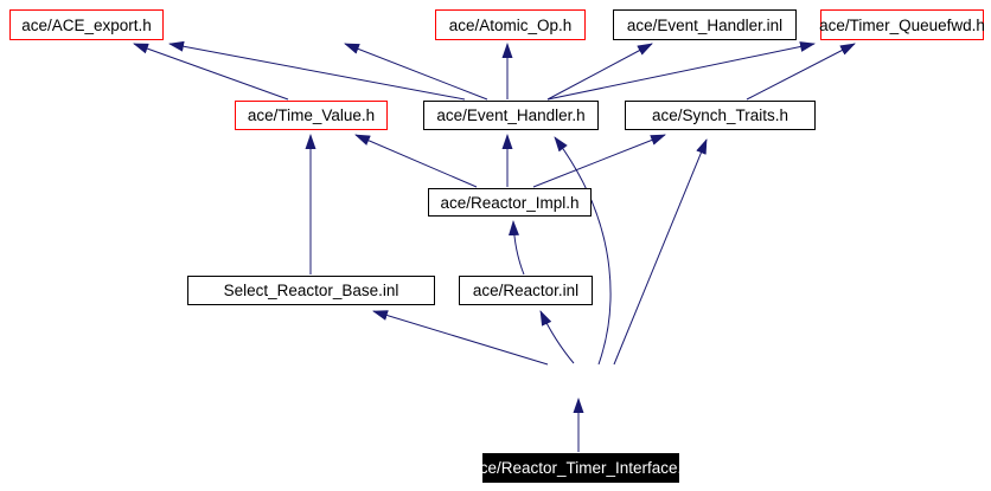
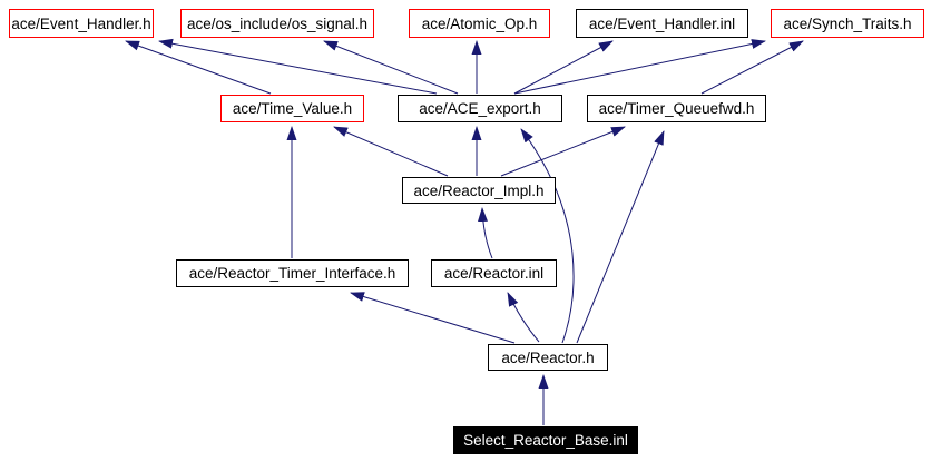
- ace/ACE_export.h
+ ace/Event_Handler.h
+ ace/os_include/os_signal.h
  ace/Atomic_Op.h
  ace/Event_Handler.inl
- ace/Timer_Queuefwd.h
+ ace/Synch_Traits.h
  ace/Time_Value.h
- ace/Event_Handler.h
+ ace/ACE_export.h
- ace/Synch_Traits.h
+ ace/Timer_Queuefwd.h
  ace/Reactor_Impl.h
- Select_Reactor_Base.inl
+ ace/Reactor_Timer_Interface.h
  ace/Reactor.inl
+ ace/Reactor.h
- ace/Reactor_Timer_Interface.h
+ Select_Reactor_Base.inl
